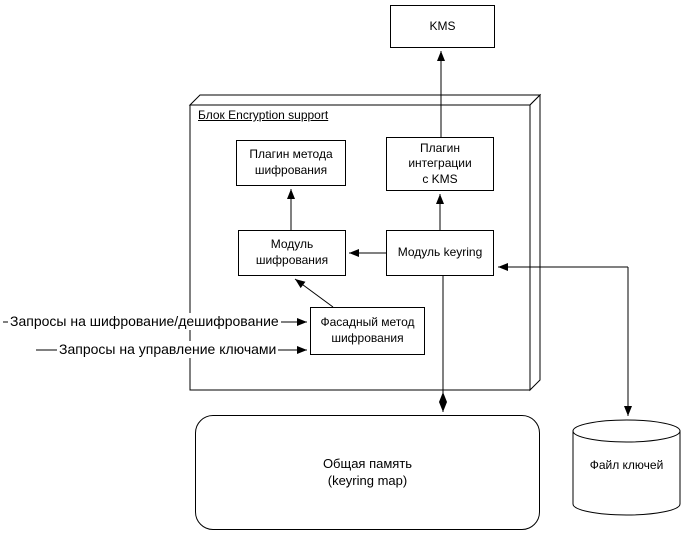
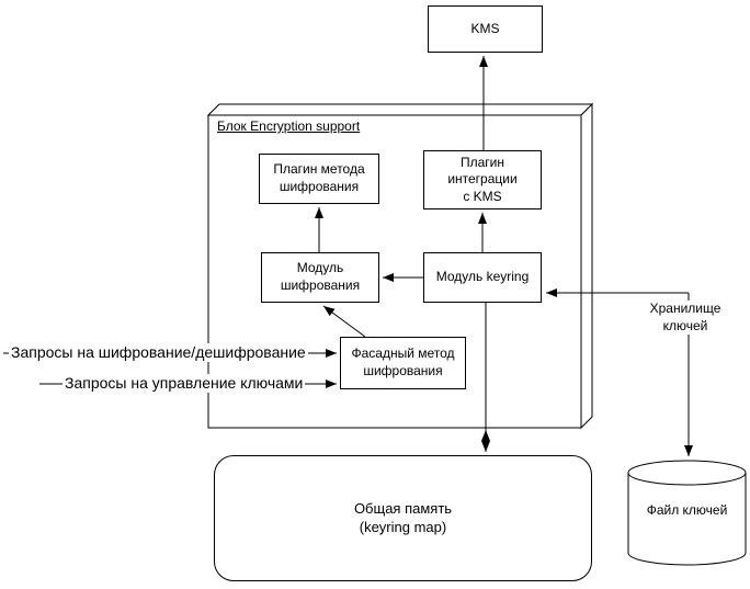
  KMS
  Блок Encryption support
  Плагин метода
  шифрования
  Плагин
  интеграции
  с KMS
  Модуль
  шифрования
  Модуль keyring
  Фасадный метод
  шифрования
  Общая память
  (keyring map)
  Файл ключей
+ Хранилище
+ ключей
  Запросы на шифрование/дешифрование
  Запросы на управление ключами
